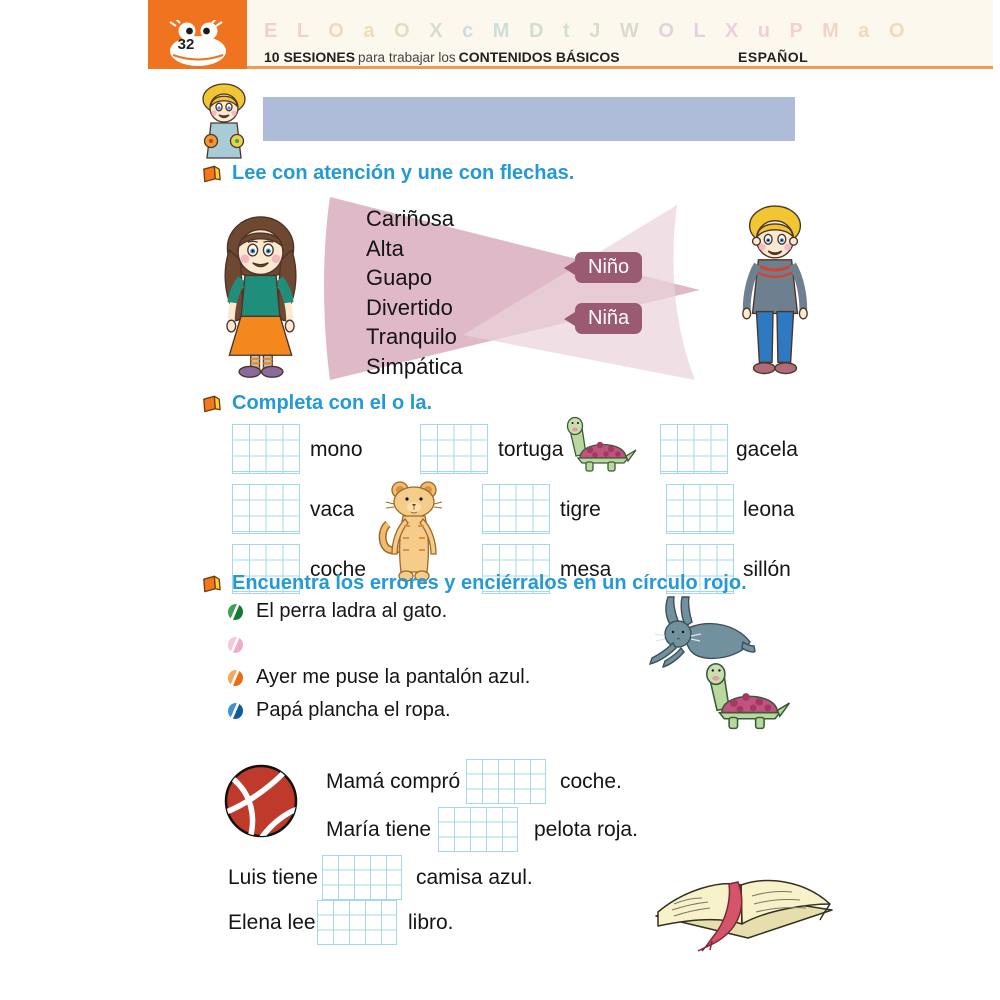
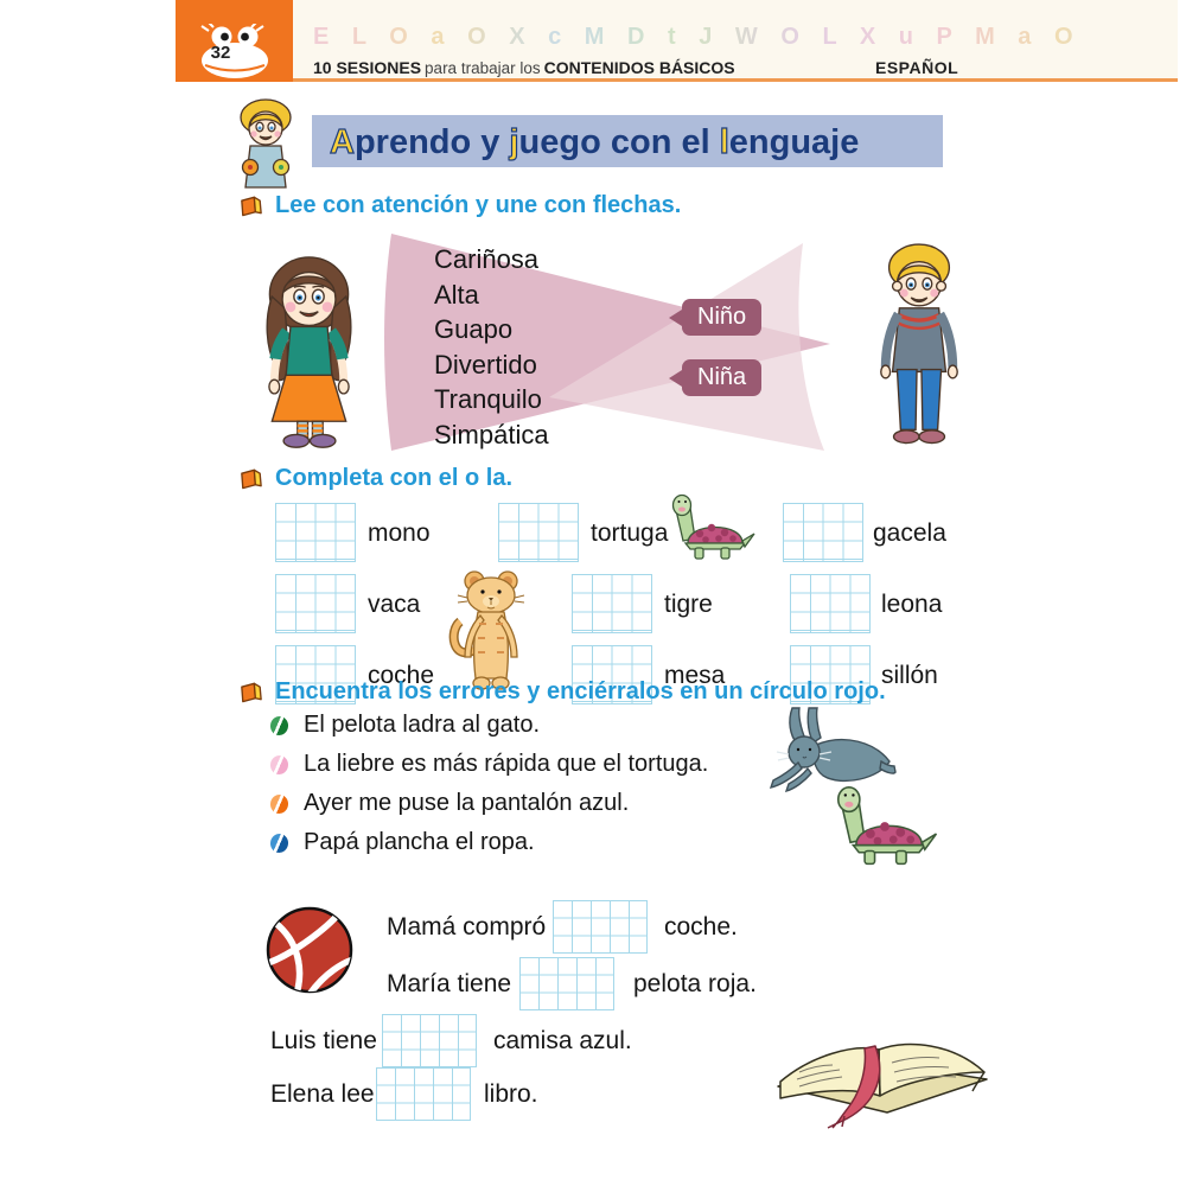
  E L O a O X c M D t J W O L X u P M a O
  10 SESIONES para trabajar los CONTENIDOS BÁSICOS
  ESPAÑOL
  32
+ Aprendo y juego con el lenguaje
  Lee con atención y une con flechas.
  Cariñosa
  Alta
  Guapo
  Divertido
  Tranquilo
  Simpática
  Niño
  Niña
  Completa con el o la.
  mono
  tortuga
  gacela
  vaca
  tigre
  leona
  coche
  mesa
  sillón
  Encuentra los errores y enciérralos en un círculo rojo.
- El perra ladra al gato.
+ El pelota ladra al gato.
+ La liebre es más rápida que el tortuga.
  Ayer me puse la pantalón azul.
  Papá plancha el ropa.
  Mamá compró
  coche.
  María tiene
  pelota roja.
  Luis tiene
  camisa azul.
  Elena lee
  libro.
